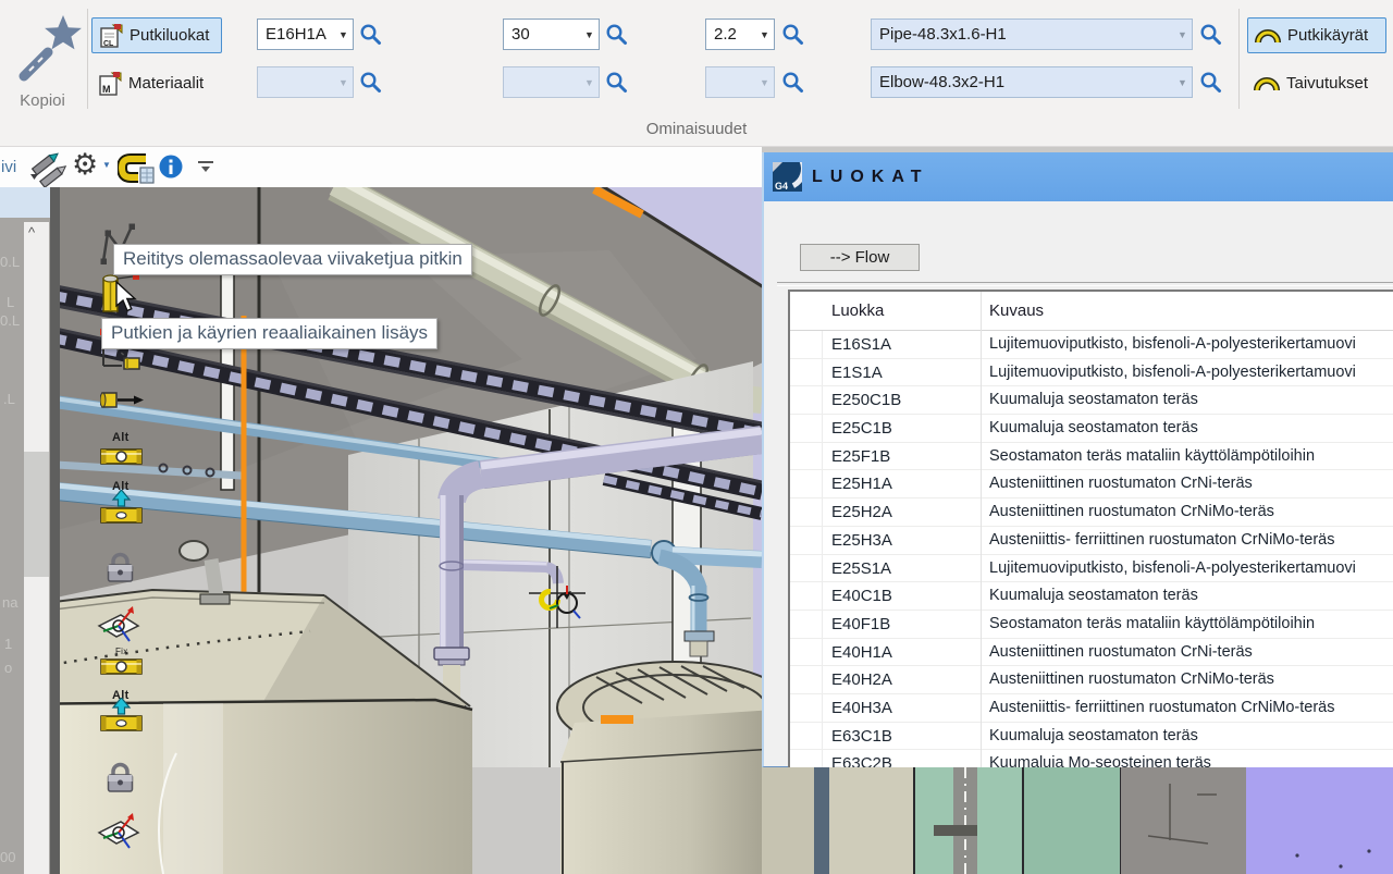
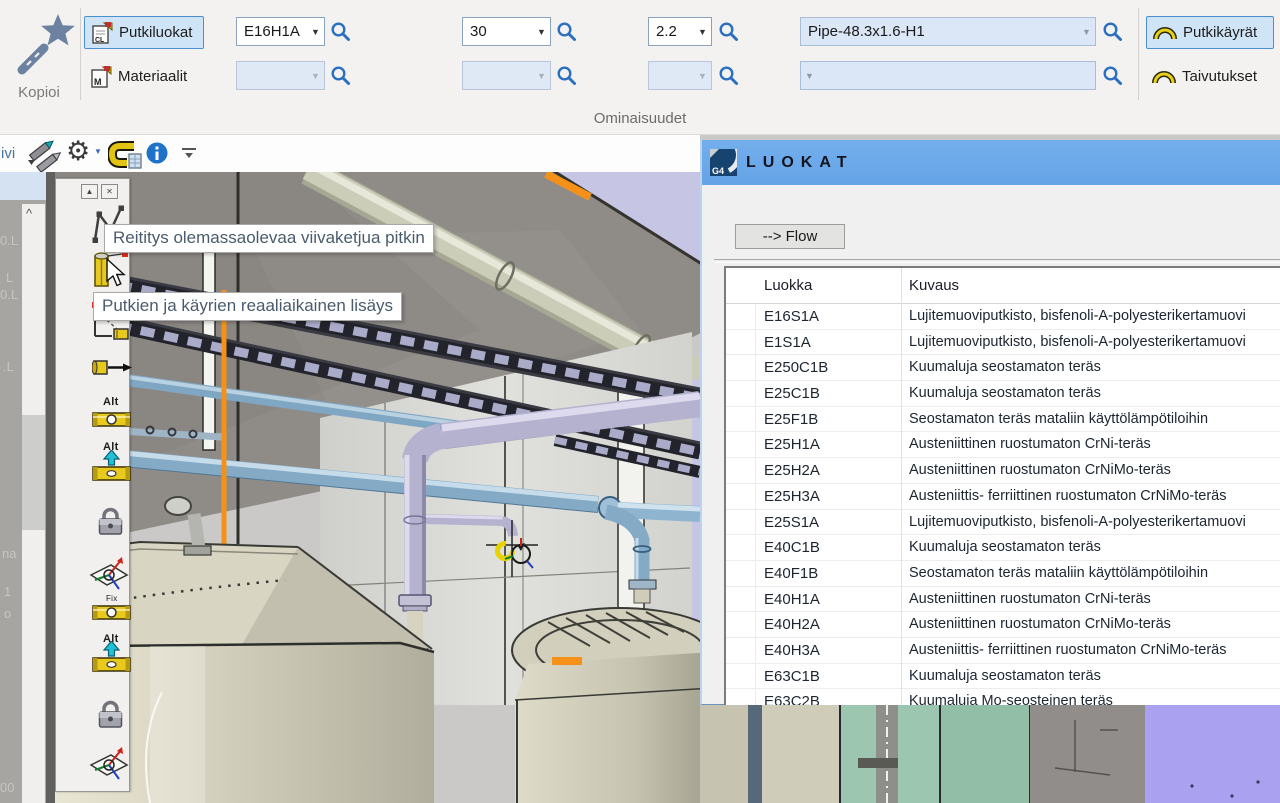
  Kopioi
  Putkiluokat
  M
  Materiaalit
  E16H1A
  ▼
  30
  ▼
  2.2
  ▼
  Pipe-48.3x1.6-H1
  ▼
  ▼
  ▼
  ▼
- Elbow-48.3x2-H1
  ▼
  Putkikäyrät
  Taivutukset
  Ominaisuudet
  ivi
  ⚙
  ▼
  ^
  0.L
  L
  0.L
  .L
  na
  1
  o
  00
+ ▲
+ ✕
  Alt
  Alt
  Fix
  Alt
  Reititys olemassaolevaa viivaketjua pitkin
  Putkien ja käyrien reaaliaikainen lisäys
  G4
  LUOKAT
  --> Flow
  Luokka
  Kuvaus
  E16S1A
  Lujitemuoviputkisto, bisfenoli-A-polyesterikertamuovi
  E1S1A
  Lujitemuoviputkisto, bisfenoli-A-polyesterikertamuovi
  E250C1B
  Kuumaluja seostamaton teräs
  E25C1B
  Kuumaluja seostamaton teräs
  E25F1B
  Seostamaton teräs mataliin käyttölämpötiloihin
  E25H1A
  Austeniittinen ruostumaton CrNi-teräs
  E25H2A
  Austeniittinen ruostumaton CrNiMo-teräs
  E25H3A
  Austeniittis- ferriittinen ruostumaton CrNiMo-teräs
  E25S1A
  Lujitemuoviputkisto, bisfenoli-A-polyesterikertamuovi
  E40C1B
  Kuumaluja seostamaton teräs
  E40F1B
  Seostamaton teräs mataliin käyttölämpötiloihin
  E40H1A
  Austeniittinen ruostumaton CrNi-teräs
  E40H2A
  Austeniittinen ruostumaton CrNiMo-teräs
  E40H3A
  Austeniittis- ferriittinen ruostumaton CrNiMo-teräs
  E63C1B
  Kuumaluja seostamaton teräs
  E63C2B
  Kuumaluja Mo-seosteinen teräs
